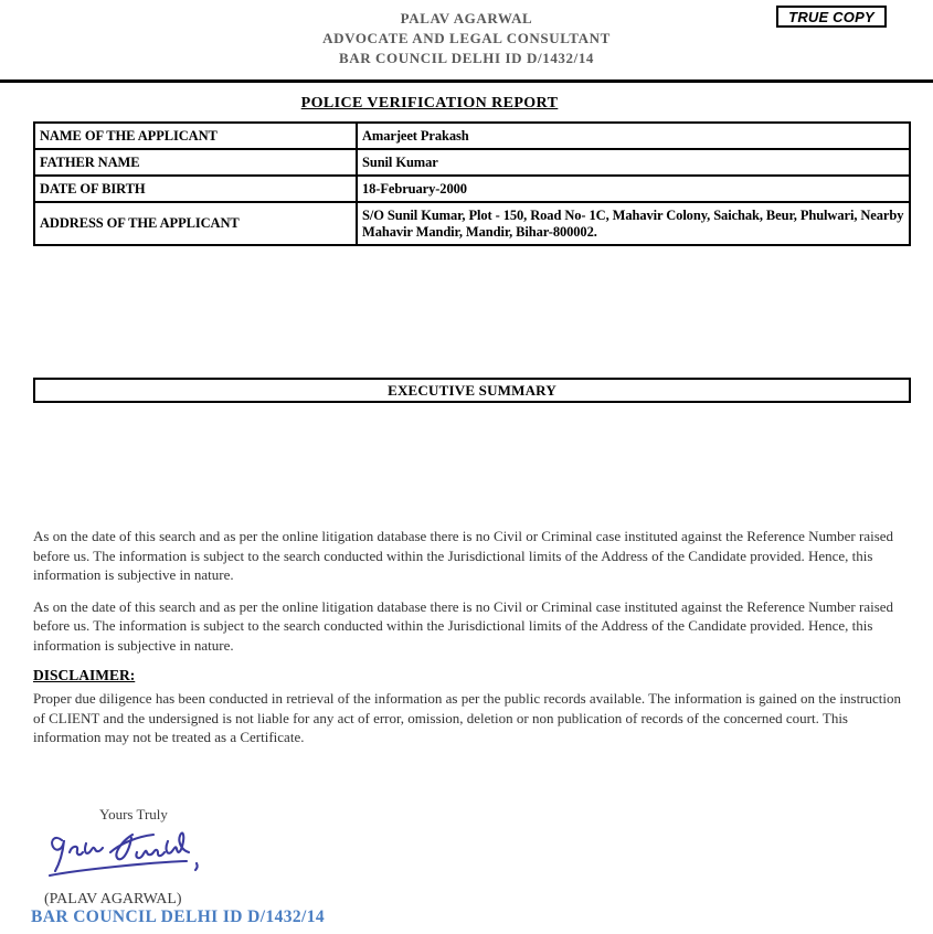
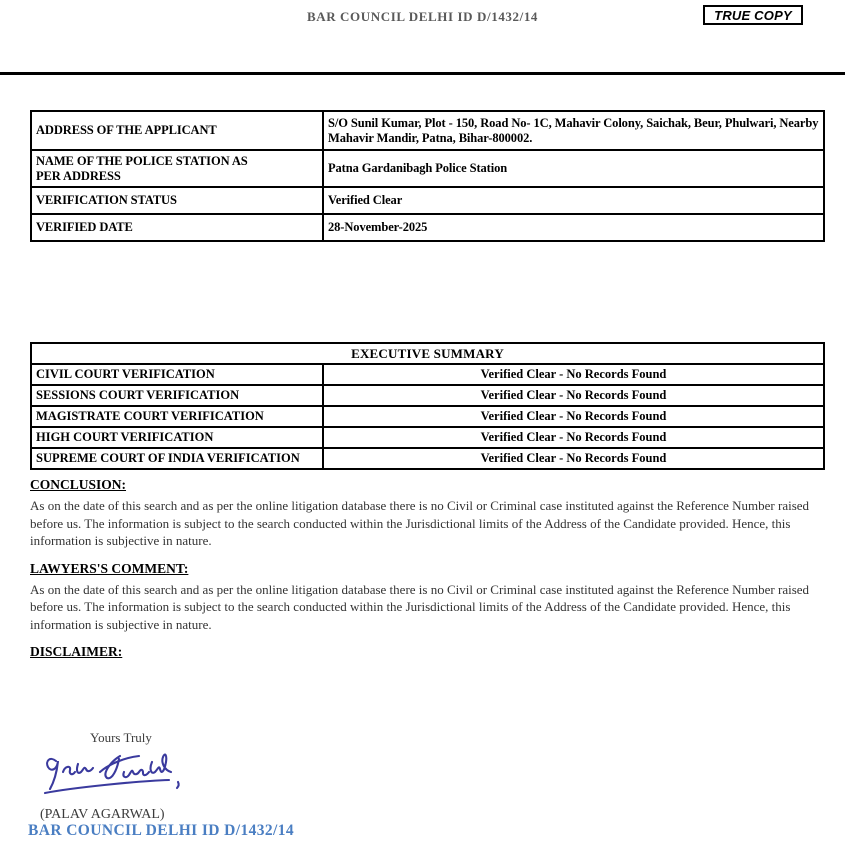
- PALAV AGARWAL
- ADVOCATE AND LEGAL CONSULTANT
  BAR COUNCIL DELHI ID D/1432/14
  TRUE COPY
- POLICE VERIFICATION REPORT
- NAME OF THE APPLICANT	Amarjeet Prakash
- FATHER NAME	Sunil Kumar
- DATE OF BIRTH	18-February-2000
- ADDRESS OF THE APPLICANT	S/O Sunil Kumar, Plot - 150, Road No- 1C, Mahavir Colony, Saichak, Beur, Phulwari, Nearby Mahavir Mandir, Mandir, Bihar-800002.
+ ADDRESS OF THE APPLICANT	S/O Sunil Kumar, Plot - 150, Road No- 1C, Mahavir Colony, Saichak, Beur, Phulwari, Nearby Mahavir Mandir, Patna, Bihar-800002.
+ NAME OF THE POLICE STATION AS PER ADDRESS	Patna Gardanibagh Police Station
+ VERIFICATION STATUS	Verified Clear
+ VERIFIED DATE	28-November-2025
  EXECUTIVE SUMMARY
+ CIVIL COURT VERIFICATION	Verified Clear - No Records Found
+ SESSIONS COURT VERIFICATION	Verified Clear - No Records Found
+ MAGISTRATE COURT VERIFICATION	Verified Clear - No Records Found
+ HIGH COURT VERIFICATION	Verified Clear - No Records Found
+ SUPREME COURT OF INDIA VERIFICATION	Verified Clear - No Records Found
+ CONCLUSION:
  As on the date of this search and as per the online litigation database there is no Civil or Criminal case instituted against the Reference Number raised before us. The information is subject to the search conducted within the Jurisdictional limits of the Address of the Candidate provided. Hence, this information is subjective in nature.
+ LAWYERS'S COMMENT:
  As on the date of this search and as per the online litigation database there is no Civil or Criminal case instituted against the Reference Number raised before us. The information is subject to the search conducted within the Jurisdictional limits of the Address of the Candidate provided. Hence, this information is subjective in nature.
  DISCLAIMER:
- Proper due diligence has been conducted in retrieval of the information as per the public records available. The information is gained on the instruction of CLIENT and the undersigned is not liable for any act of error, omission, deletion or non publication of records of the concerned court. This information may not be treated as a Certificate.
  Yours Truly
  (PALAV AGARWAL)
  BAR COUNCIL DELHI ID D/1432/14
